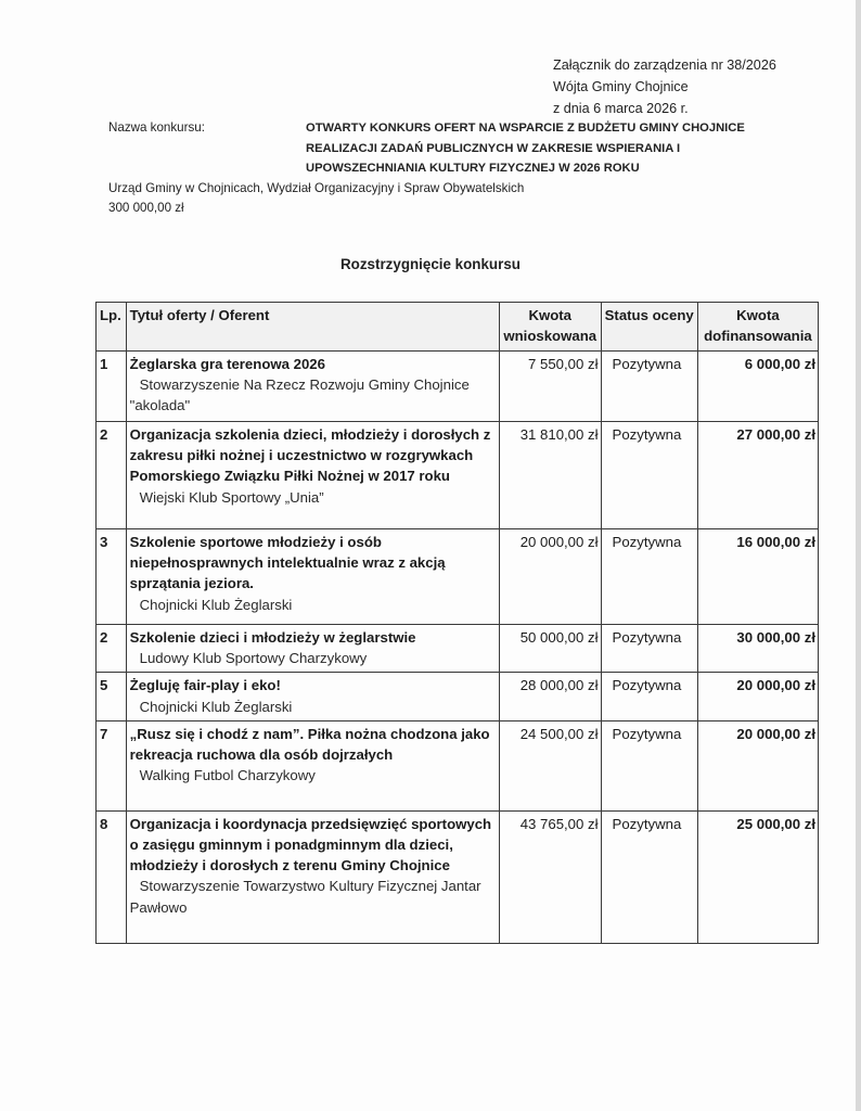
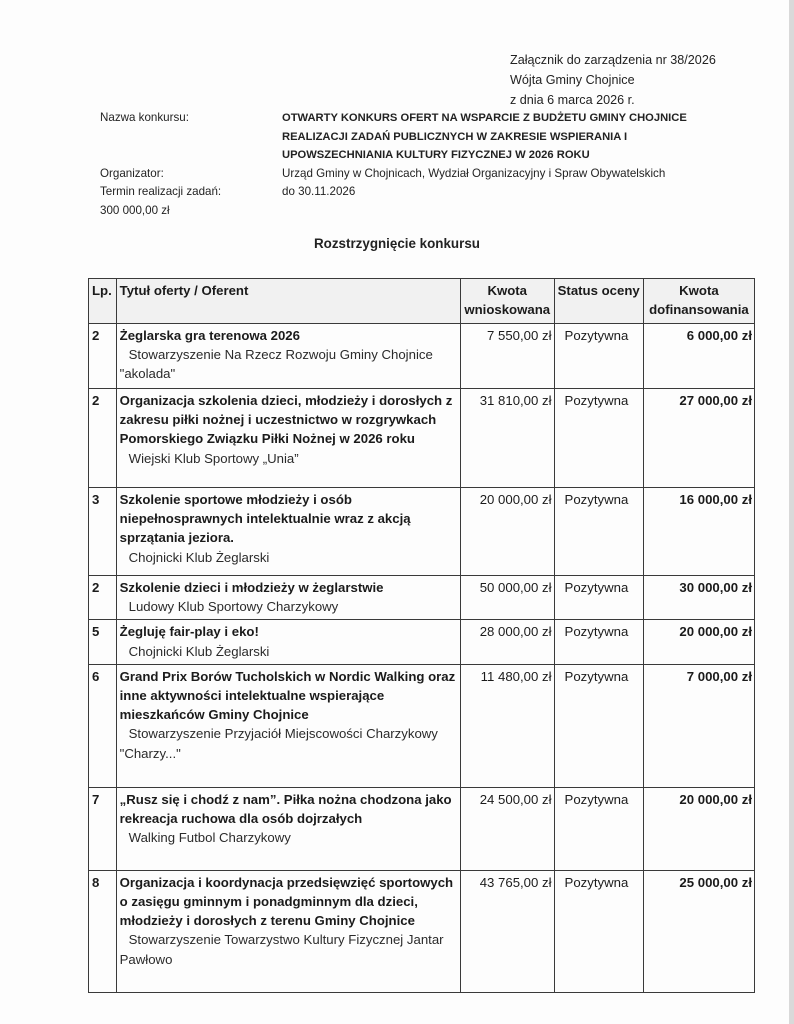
  Załącznik do zarządzenia nr 38/2026
  Wójta Gminy Chojnice
  z dnia 6 marca 2026 r.
  Nazwa konkursu:
  OTWARTY KONKURS OFERT NA WSPARCIE Z BUDŻETU GMINY CHOJNICE REALIZACJI ZADAŃ PUBLICZNYCH W ZAKRESIE WSPIERANIA I UPOWSZECHNIANIA KULTURY FIZYCZNEJ W 2026 ROKU
+ Organizator:
  Urząd Gminy w Chojnicach, Wydział Organizacyjny i Spraw Obywatelskich
+ Termin realizacji zadań:
+ do 30.11.2026
  300 000,00 zł
  Rozstrzygnięcie konkursu
  Lp.	Tytuł oferty / Oferent	Kwota wnioskowana	Status oceny	Kwota dofinansowania
- 1	Żeglarska gra terenowa 2026Stowarzyszenie Na Rzecz Rozwoju Gminy Chojnice "akolada"	7 550,00 zł	Pozytywna	6 000,00 zł
+ 2	Żeglarska gra terenowa 2026Stowarzyszenie Na Rzecz Rozwoju Gminy Chojnice "akolada"	7 550,00 zł	Pozytywna	6 000,00 zł
- 2	Organizacja szkolenia dzieci, młodzieży i dorosłych z zakresu piłki nożnej i uczestnictwo w rozgrywkach Pomorskiego Związku Piłki Nożnej w 2017 rokuWiejski Klub Sportowy „Unia”	31 810,00 zł	Pozytywna	27 000,00 zł
+ 2	Organizacja szkolenia dzieci, młodzieży i dorosłych z zakresu piłki nożnej i uczestnictwo w rozgrywkach Pomorskiego Związku Piłki Nożnej w 2026 rokuWiejski Klub Sportowy „Unia”	31 810,00 zł	Pozytywna	27 000,00 zł
  3	Szkolenie sportowe młodzieży i osób niepełnosprawnych intelektualnie wraz z akcją sprzątania jeziora.Chojnicki Klub Żeglarski	20 000,00 zł	Pozytywna	16 000,00 zł
  2	Szkolenie dzieci i młodzieży w żeglarstwieLudowy Klub Sportowy Charzykowy	50 000,00 zł	Pozytywna	30 000,00 zł
  5	Żegluję fair-play i eko!Chojnicki Klub Żeglarski	28 000,00 zł	Pozytywna	20 000,00 zł
+ 6	Grand Prix Borów Tucholskich w Nordic Walking oraz inne aktywności intelektualne wspierające mieszkańców Gminy ChojniceStowarzyszenie Przyjaciół Miejscowości Charzykowy "Charzy..."	11 480,00 zł	Pozytywna	7 000,00 zł
  7	„Rusz się i chodź z nam”. Piłka nożna chodzona jako rekreacja ruchowa dla osób dojrzałychWalking Futbol Charzykowy	24 500,00 zł	Pozytywna	20 000,00 zł
  8	Organizacja i koordynacja przedsięwzięć sportowych o zasięgu gminnym i ponadgminnym dla dzieci, młodzieży i dorosłych z terenu Gminy ChojniceStowarzyszenie Towarzystwo Kultury Fizycznej Jantar Pawłowo	43 765,00 zł	Pozytywna	25 000,00 zł
